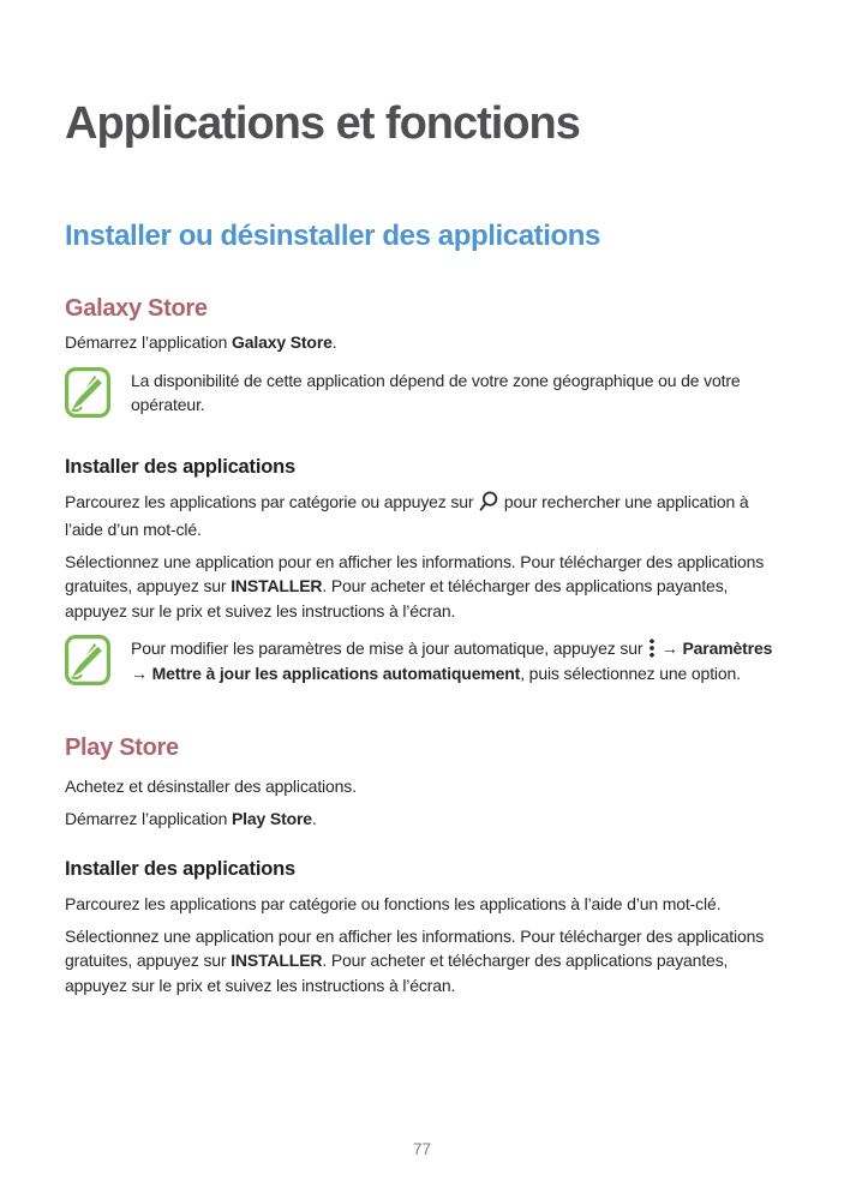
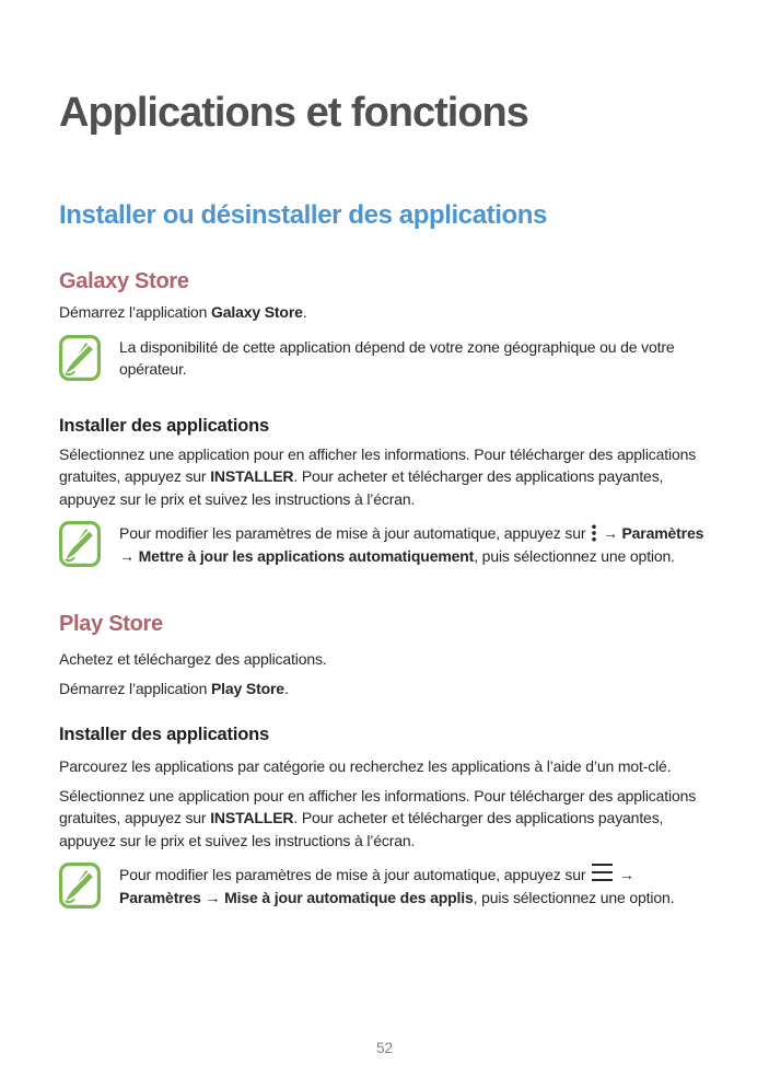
  Applications et fonctions
  Installer ou désinstaller des applications
  Galaxy Store
  Démarrez l’application Galaxy Store.
  La disponibilité de cette application dépend de votre zone géographique ou de votre opérateur.
  Installer des applications
- Parcourez les applications par catégorie ou appuyez sur pour rechercher une application à l’aide d’un mot-clé.
  Sélectionnez une application pour en afficher les informations. Pour télécharger des applications gratuites, appuyez sur INSTALLER. Pour acheter et télécharger des applications payantes, appuyez sur le prix et suivez les instructions à l’écran.
  Pour modifier les paramètres de mise à jour automatique, appuyez sur → Paramètres → Mettre à jour les applications automatiquement, puis sélectionnez une option.
  Play Store
- Achetez et désinstaller des applications.
+ Achetez et téléchargez des applications.
  Démarrez l’application Play Store.
  Installer des applications
- Parcourez les applications par catégorie ou fonctions les applications à l’aide d’un mot-clé.
+ Parcourez les applications par catégorie ou recherchez les applications à l’aide d’un mot-clé.
  Sélectionnez une application pour en afficher les informations. Pour télécharger des applications gratuites, appuyez sur INSTALLER. Pour acheter et télécharger des applications payantes, appuyez sur le prix et suivez les instructions à l’écran.
+ Pour modifier les paramètres de mise à jour automatique, appuyez sur → Paramètres → Mise à jour automatique des applis, puis sélectionnez une option.
- 77
+ 52
